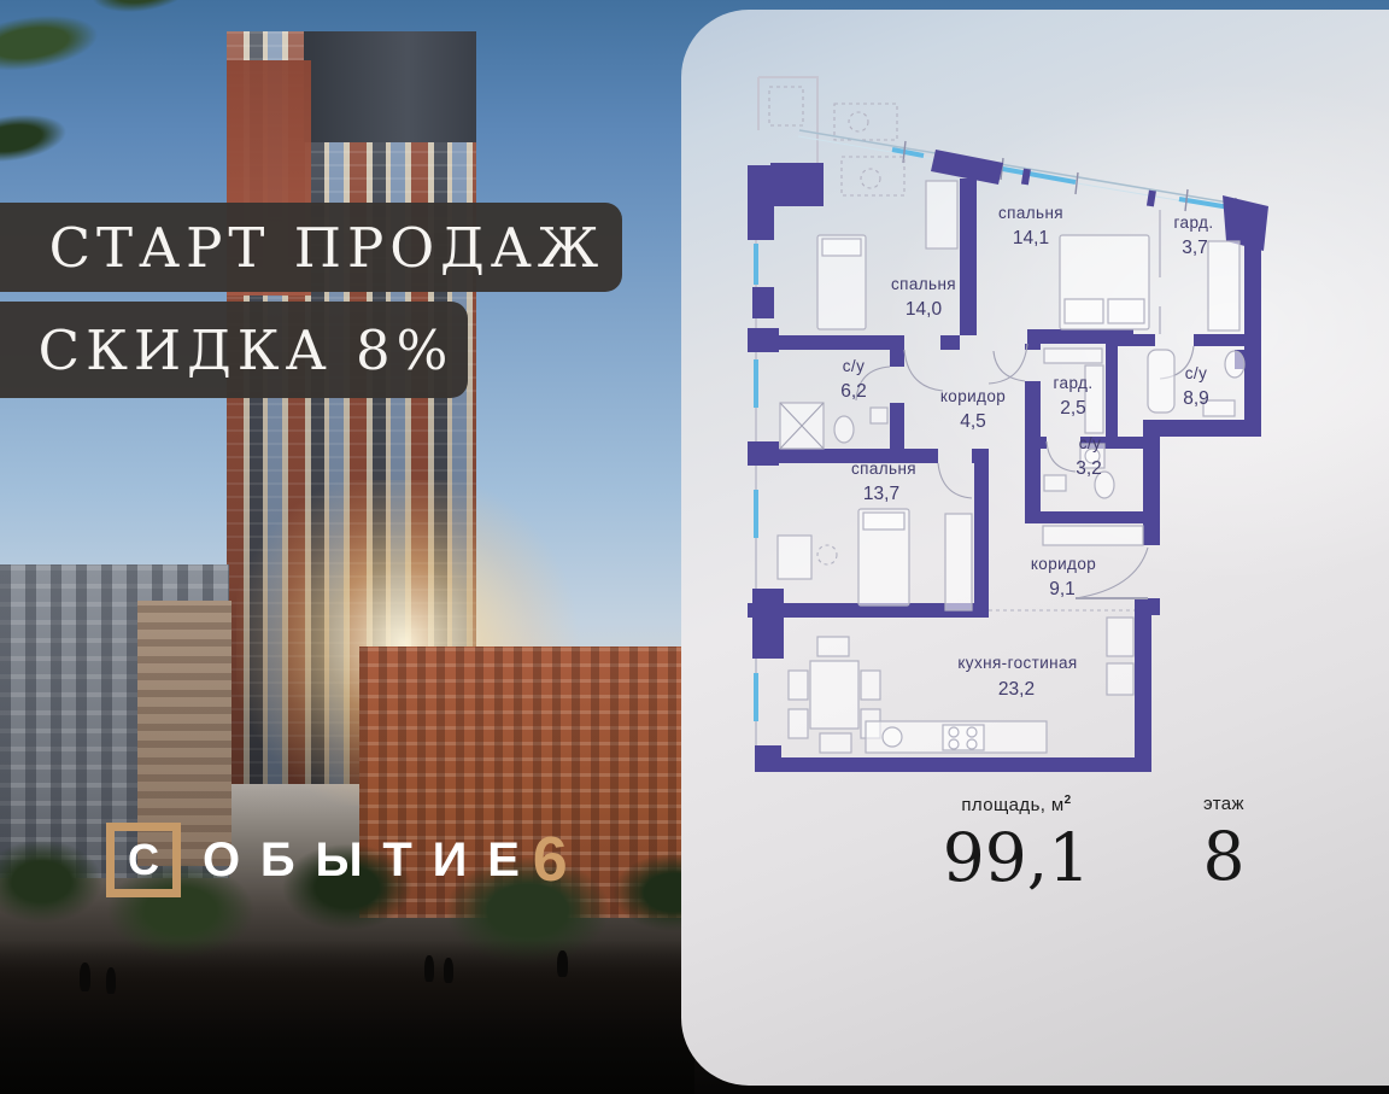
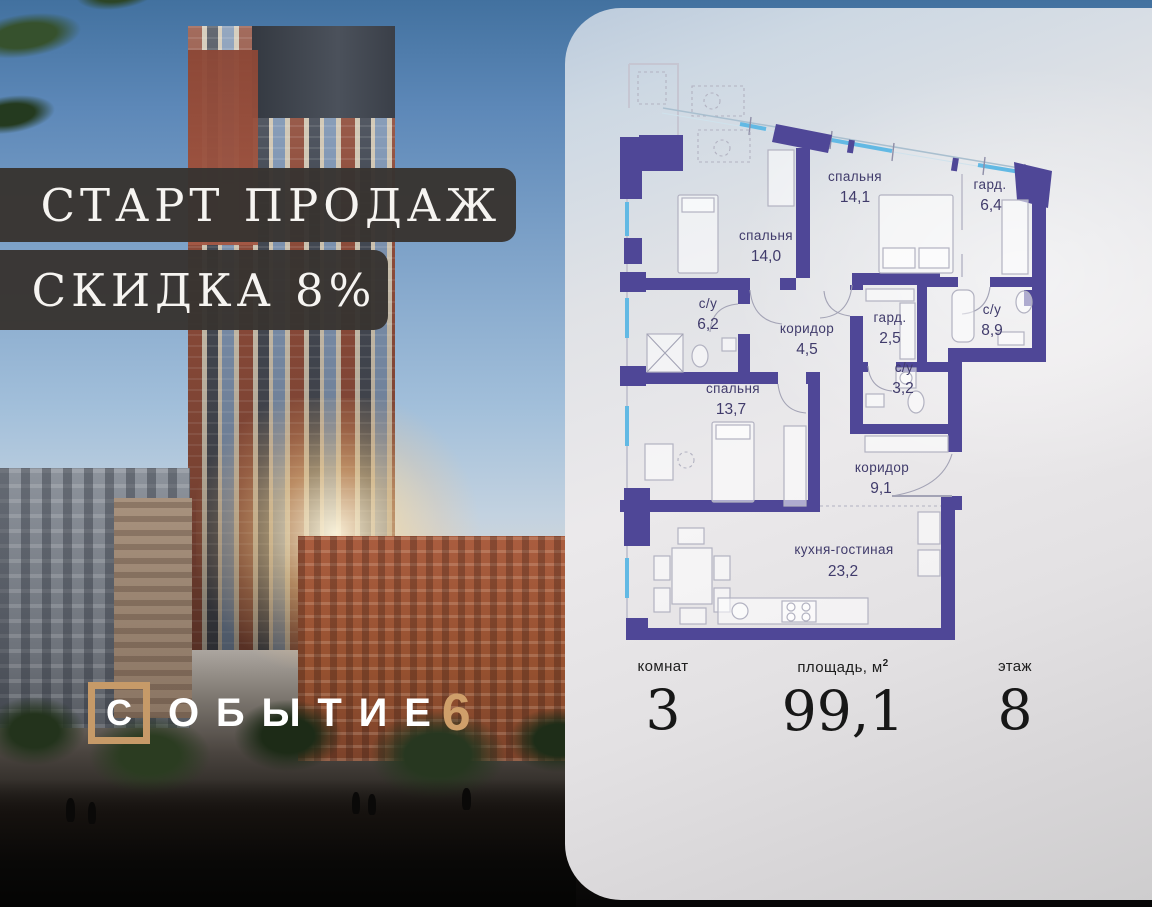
  СТАРТ ПРОДАЖ
  СКИДКА 8%
  С
  ОБЫТИЕ
  6
  спальня
  14,1
  гард.
- 3,7
+ 6,4
  спальня
  14,0
  с/у
  6,2
  коридор
  4,5
  гард.
  2,5
  с/у
  8,9
  с/у
  3,2
  спальня
  13,7
  коридор
  9,1
  кухня-гостиная
  23,2
+ комнат
+ 3
  площадь, м2
  99,1
  этаж
  8
